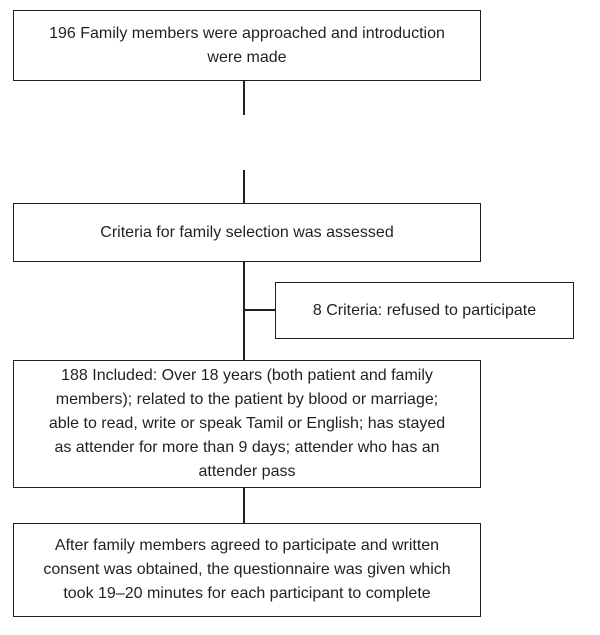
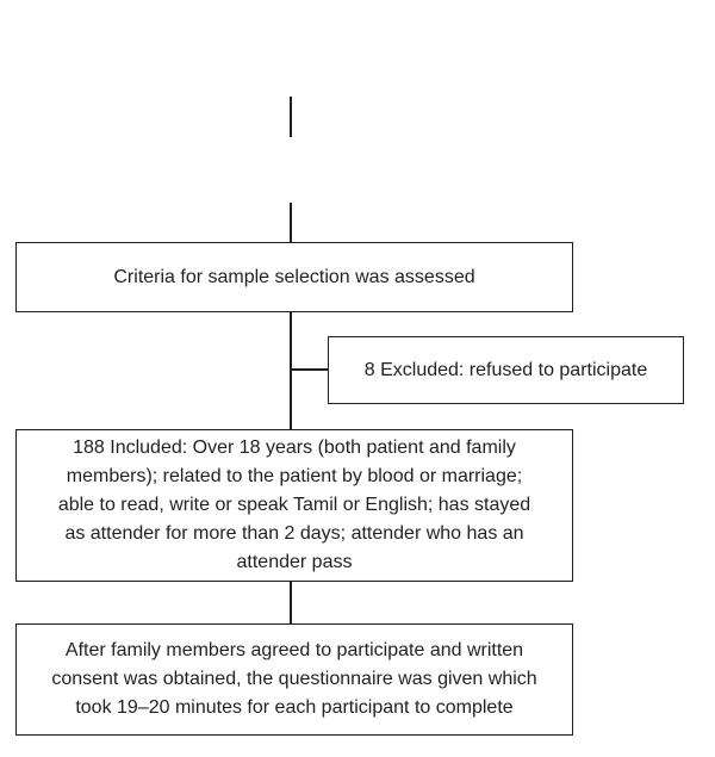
- 196 Family members were approached and introduction were made
- Criteria for family selection was assessed
+ Criteria for sample selection was assessed
- 8 Criteria: refused to participate
+ 8 Excluded: refused to participate
- 188 Included: Over 18 years (both patient and family members); related to the patient by blood or marriage; able to read, write or speak Tamil or English; has stayed as attender for more than 9 days; attender who has an attender pass
+ 188 Included: Over 18 years (both patient and family members); related to the patient by blood or marriage; able to read, write or speak Tamil or English; has stayed as attender for more than 2 days; attender who has an attender pass
  After family members agreed to participate and written consent was obtained, the questionnaire was given which took 19–20 minutes for each participant to complete
